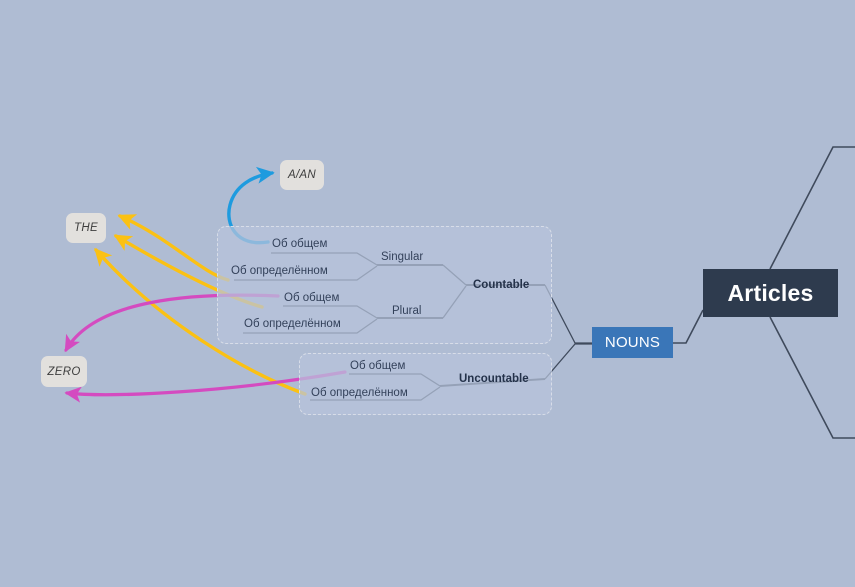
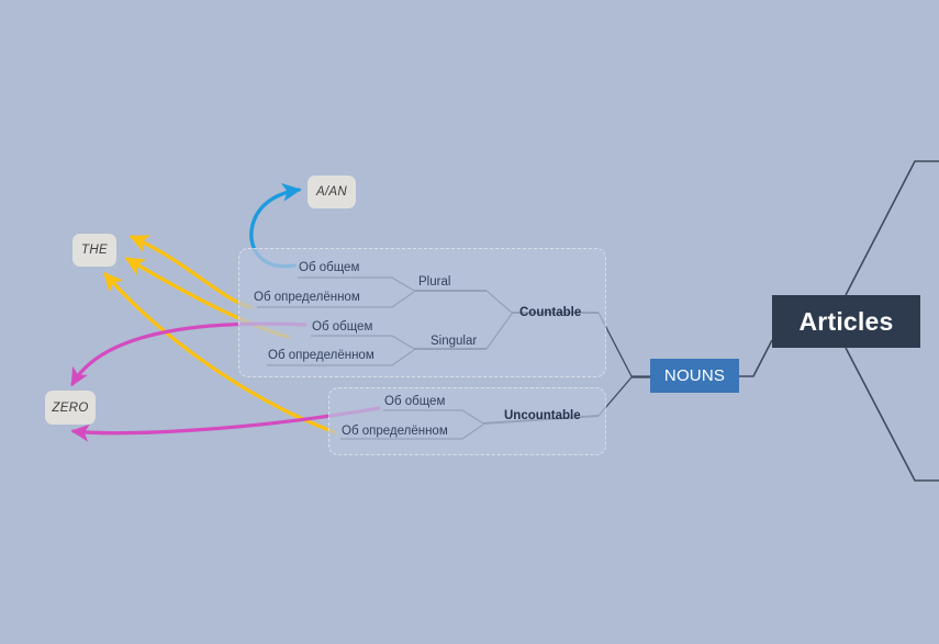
  Об общем
  Об определённом
- Singular
+ Plural
  Об общем
  Об определённом
- Plural
+ Singular
  Countable
  Об общем
  Об определённом
  Uncountable
  NOUNS
  Articles
  A/AN
  THE
  ZERO
